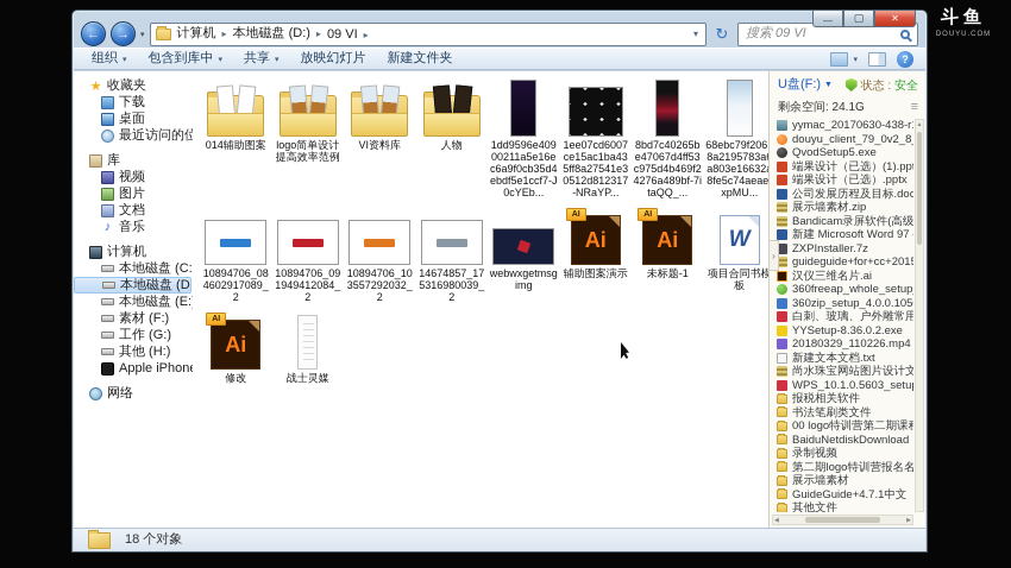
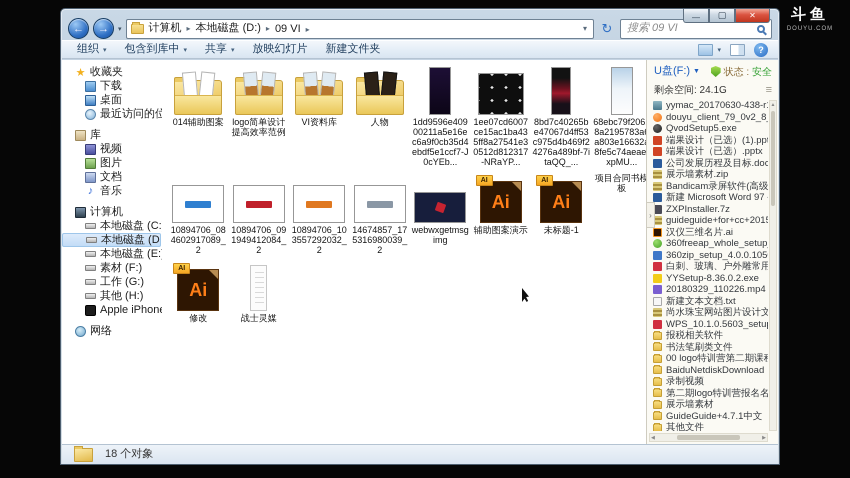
  斗鱼
  ←
  →
  计算机
  本地磁盘 (D:)
  09 VI
  ▾
  ↻
  搜索 09 VI
  组织
  包含到库中
  共享
  放映幻灯片
  新建文件夹
  ?
  收藏夹
  下载
  桌面
  最近访问的位
  库
  视频
  图片
  文档
  音乐
  计算机
  本地磁盘 (C:
  本地磁盘 (D
  本地磁盘 (E:
  素材 (F:)
  工作 (G:)
  其他 (H:)
  Apple iPhon
  网络
  014辅助图案
  logo简单设计提高效率范例
  VI资料库
  人物
  1dd9596e40900211a5e16ec6a9f0cb35d4ebdf5e1ccf7-J0cYEb...
  1ee07cd6007ce15ac1ba435ff8a27541e30512d812317-NRaYP...
  8bd7c40265be47067d4ff53c975d4b469f24276a489bf-7itaQQ_...
  68ebc79f2068a2195783aa803e166328fe5c74aeaexpMU...
  10894706_084602917089_2
  10894706_091949412084_2
  10894706_103557292032_2
  14674857_175316980039_2
  webwxgetmsgimg
  Ai
  辅助图案演示
  Ai
  未标题-1
- W
  项目合同书模板
  Ai
  修改
  战士灵媒
  U盘(F:)
  状态 : 安全
  剩余空间: 24.1G
  ≡
  yymac_20170630-438-r
  douyu_client_79_0v2_8
  QvodSetup5.exe
  端果设计（已选）(1).pp
  端果设计（已选）.pptx
  公司发展历程及目标.doc
  展示墙素材.zip
  Bandicam录屏软件(高级
  新建 Microsoft Word 97
  ZXPInstaller.7z
  guideguide+for+cc+201
  汉仪三维名片.ai
  360freeap_whole_setup
  360zip_setup_4.0.0.105
  YYSetup-8.36.0.2.exe
  20180329_110226.mp4
  新建文本文档.txt
  报税相关软件
  书法笔刷类文件
  00 logo特训营第二期课
  BaiduNetdiskDownload
  录制视频
  第二期logo特训营报名名
  展示墙素材
  GuideGuide+4.7.1中文
  其他文件
  ›
  18 个对象
